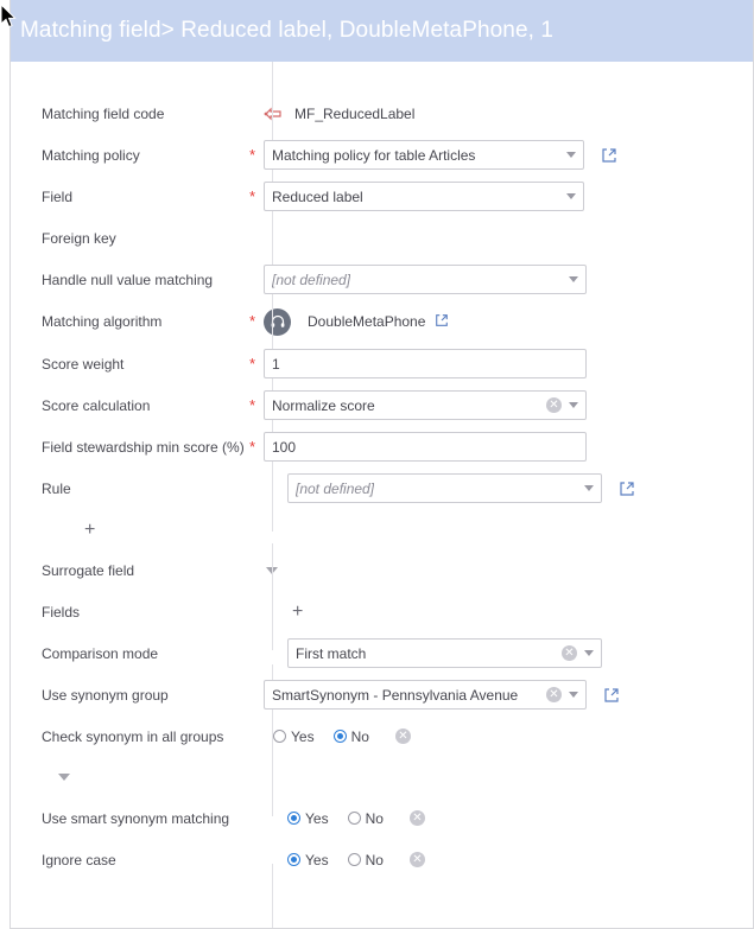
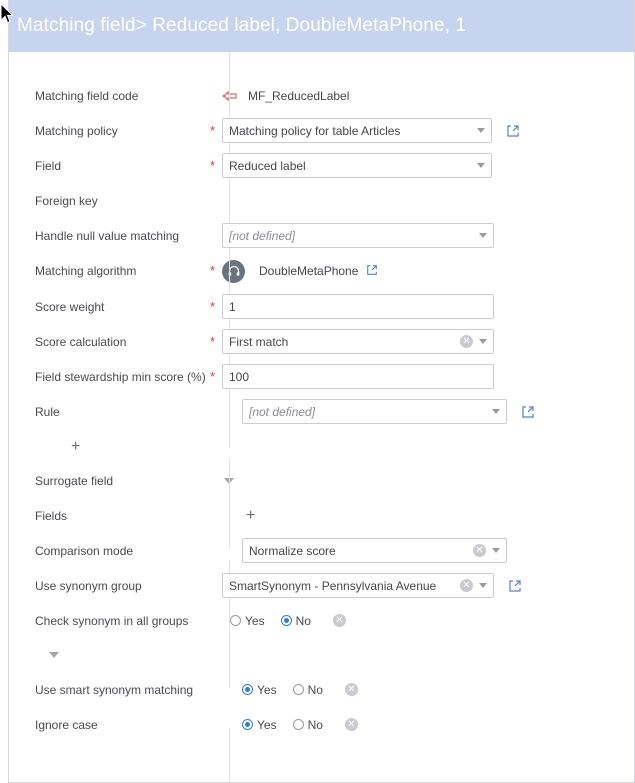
  Matching field> Reduced label, DoubleMetaPhone, 1
  Matching field code
  MF_ReducedLabel
  Matching policy
  *
  Matching policy for table Articles
  Field
  *
  Reduced label
  Foreign key
  Handle null value matching
  [not defined]
  Matching algorithm
  *
  DoubleMetaPhone
  Score weight
  *
  1
  Score calculation
  *
- Normalize score
+ First match
  ✕
  Field stewardship min score (%)
  *
  100
  Rule
  [not defined]
  +
  Surrogate field
  Fields
  +
  Comparison mode
- First match
+ Normalize score
  ✕
  Use synonym group
  SmartSynonym - Pennsylvania Avenue
  ✕
  Check synonym in all groups
  Yes
  No
  ✕
  Use smart synonym matching
  Yes
  No
  ✕
  Ignore case
  Yes
  No
  ✕
